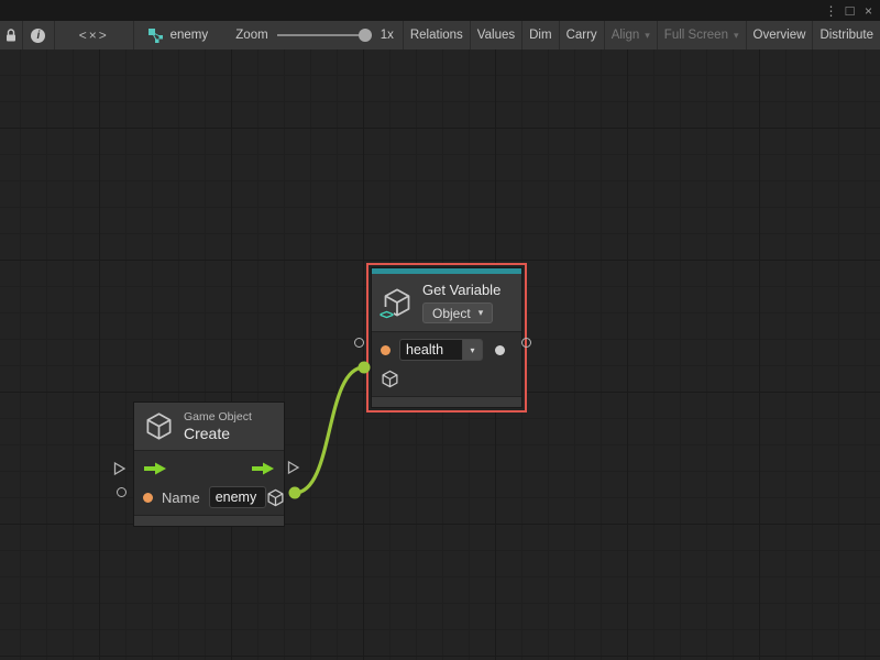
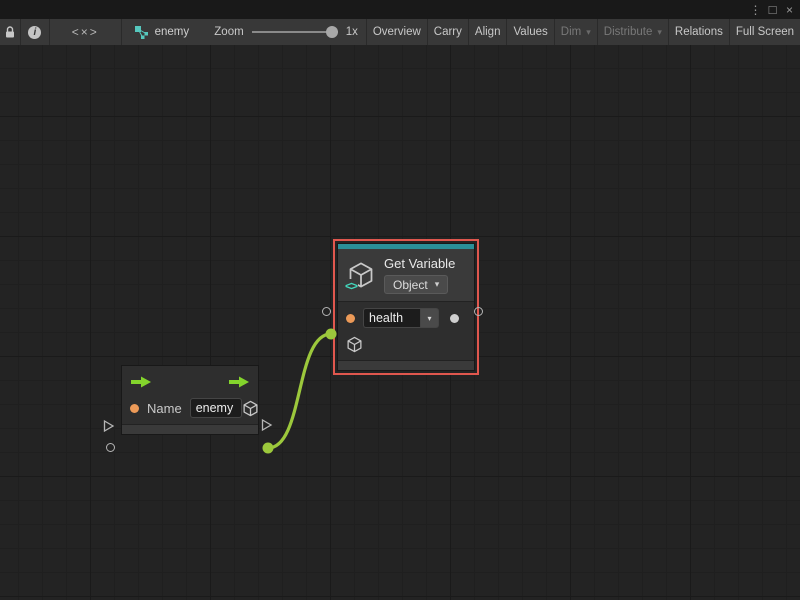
  ⋮
  □
  ×
  i
  <×>
  enemy
  Zoom
  1x
- Relations
+ Overview
- Values
+ Carry
- Dim
+ Align
- Carry
+ Values
- Align
+ Dim
  ▾
- Full Screen
+ Distribute
  ▾
- Overview
+ Relations
- Distribute
+ Full Screen
- Game Object
- Create
  Name
  enemy
  <>
  Get Variable
  Object
  ▾
  health
  ▾
